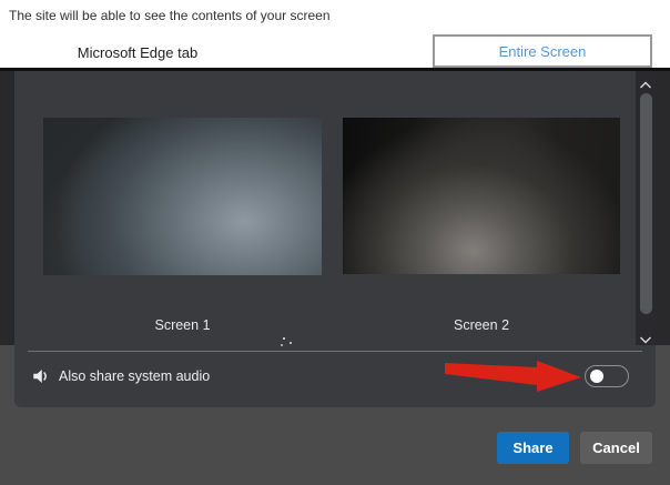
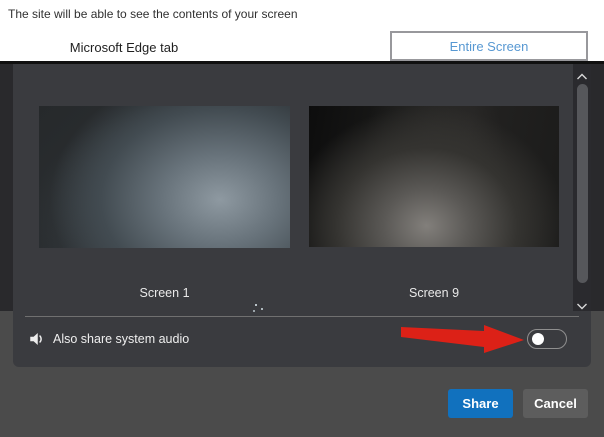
  The site will be able to see the contents of your screen
  Microsoft Edge tab
  Entire Screen
  Screen 1
- Screen 2
+ Screen 9
  Also share system audio
  Share
  Cancel
